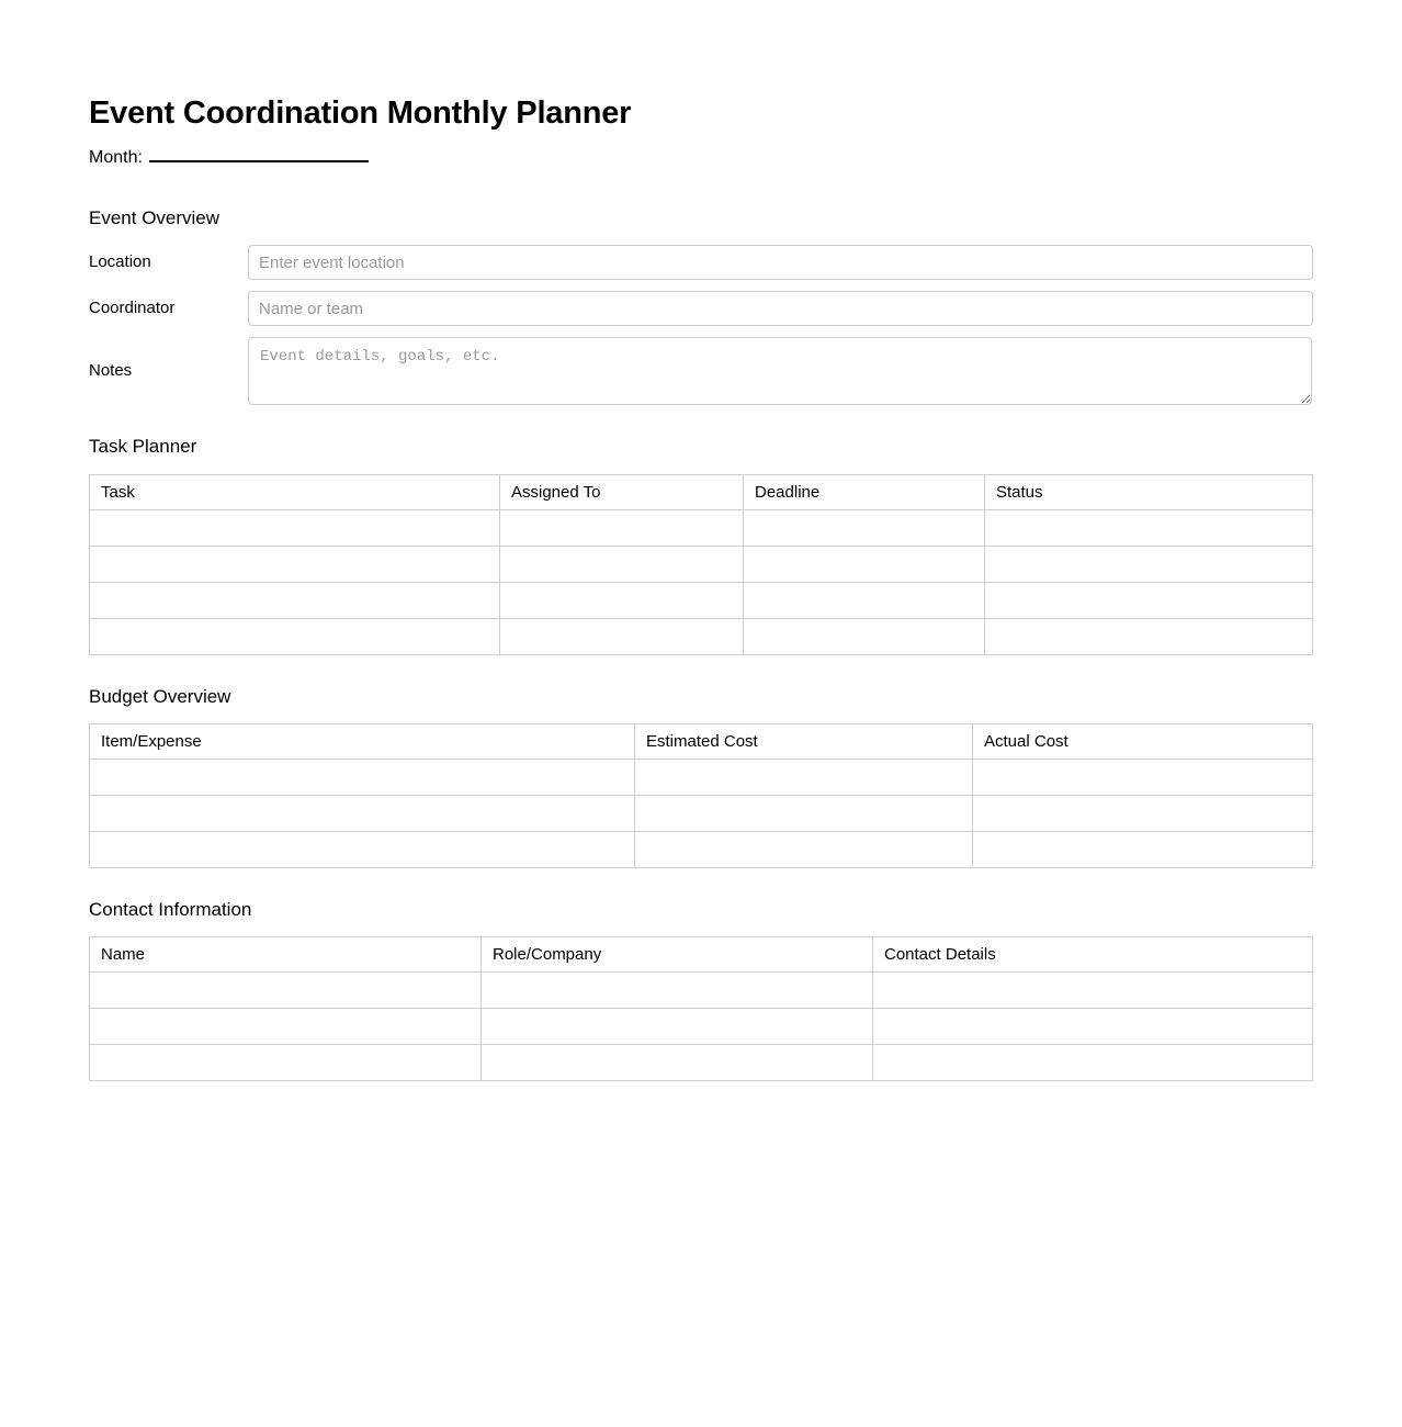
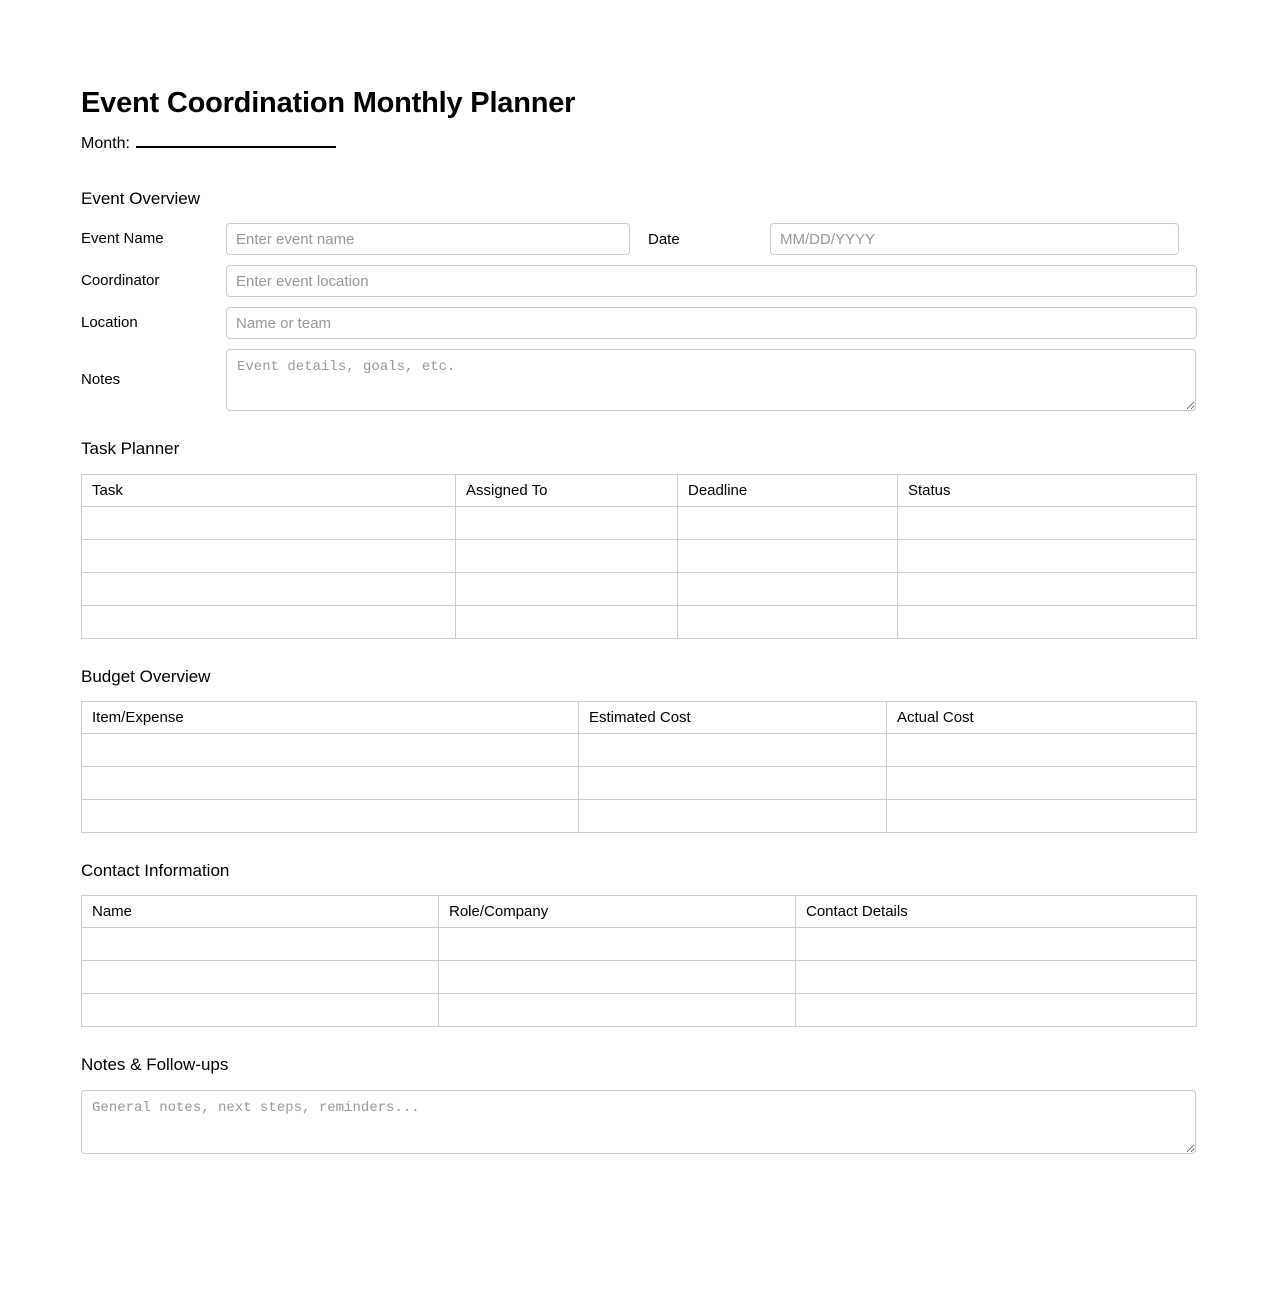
  Event Coordination Monthly Planner
  Month:
  Event Overview
+ Event Name
+ Enter event name
+ Date
+ MM/DD/YYYY
- Location
+ Coordinator
  Enter event location
- Coordinator
+ Location
  Name or team
  Notes
  Event details, goals, etc.
  Task Planner
  Task	Assigned To	Deadline	Status
  Budget Overview
  Item/Expense	Estimated Cost	Actual Cost
  Contact Information
  Name	Role/Company	Contact Details
+ Notes & Follow-ups
+ General notes, next steps, reminders...
